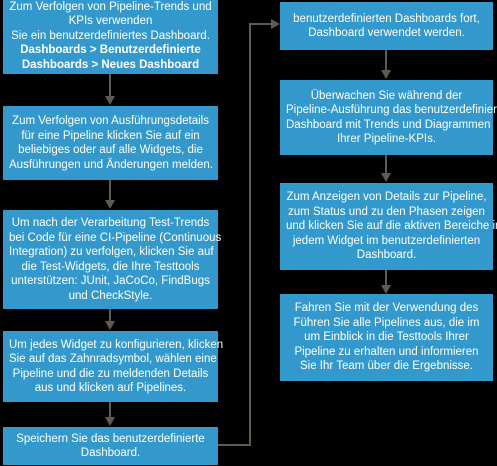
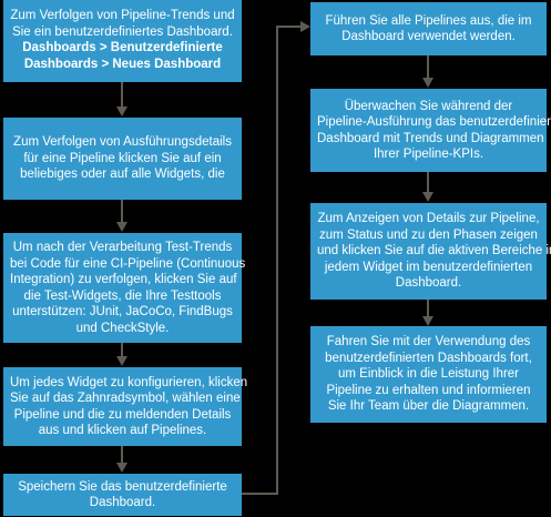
  Zum Verfolgen von Pipeline-Trends und
- KPIs verwenden
  Sie ein benutzerdefiniertes Dashboard.
  Dashboards > Benutzerdefinierte
  Dashboards > Neues Dashboard
  Zum Verfolgen von Ausführungsdetails
  für eine Pipeline klicken Sie auf ein
  beliebiges oder auf alle Widgets, die
- Ausführungen und Änderungen melden.
  Um nach der Verarbeitung Test-Trends
  bei Code für eine CI-Pipeline (Continuous
  Integration) zu verfolgen, klicken Sie auf
  die Test-Widgets, die Ihre Testtools
  unterstützen: JUnit, JaCoCo, FindBugs
  und CheckStyle.
  Um jedes Widget zu konfigurieren, klicken
  Sie auf das Zahnradsymbol, wählen eine
  Pipeline und die zu meldenden Details
  aus und klicken auf Pipelines.
  Speichern Sie das benutzerdefinierte
  Dashboard.
- benutzerdefinierten Dashboards fort,
+ Führen Sie alle Pipelines aus, die im
  Dashboard verwendet werden.
  Überwachen Sie während der
  Pipeline-Ausführung das benutzerdefinier
  Dashboard mit Trends und Diagrammen
  Ihrer Pipeline-KPIs.
  Zum Anzeigen von Details zur Pipeline,
  zum Status und zu den Phasen zeigen
  und klicken Sie auf die aktiven Bereiche i
  jedem Widget im benutzerdefinierten
  Dashboard.
  Fahren Sie mit der Verwendung des
- Führen Sie alle Pipelines aus, die im
+ benutzerdefinierten Dashboards fort,
- um Einblick in die Testtools Ihrer
+ um Einblick in die Leistung Ihrer
  Pipeline zu erhalten und informieren
- Sie Ihr Team über die Ergebnisse.
+ Sie Ihr Team über die Diagrammen.
